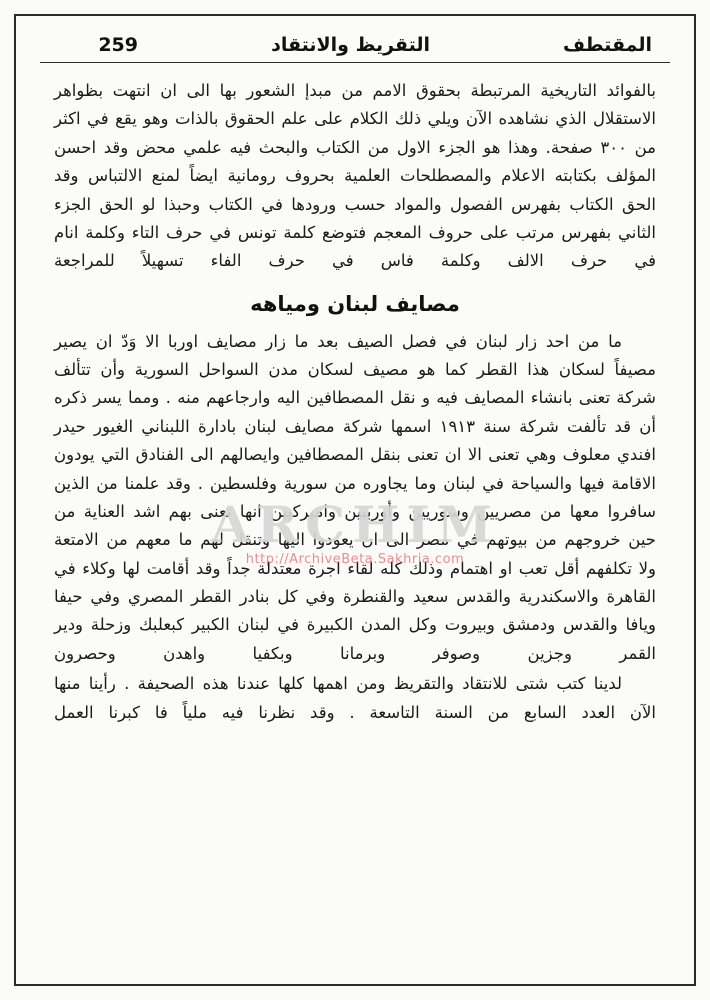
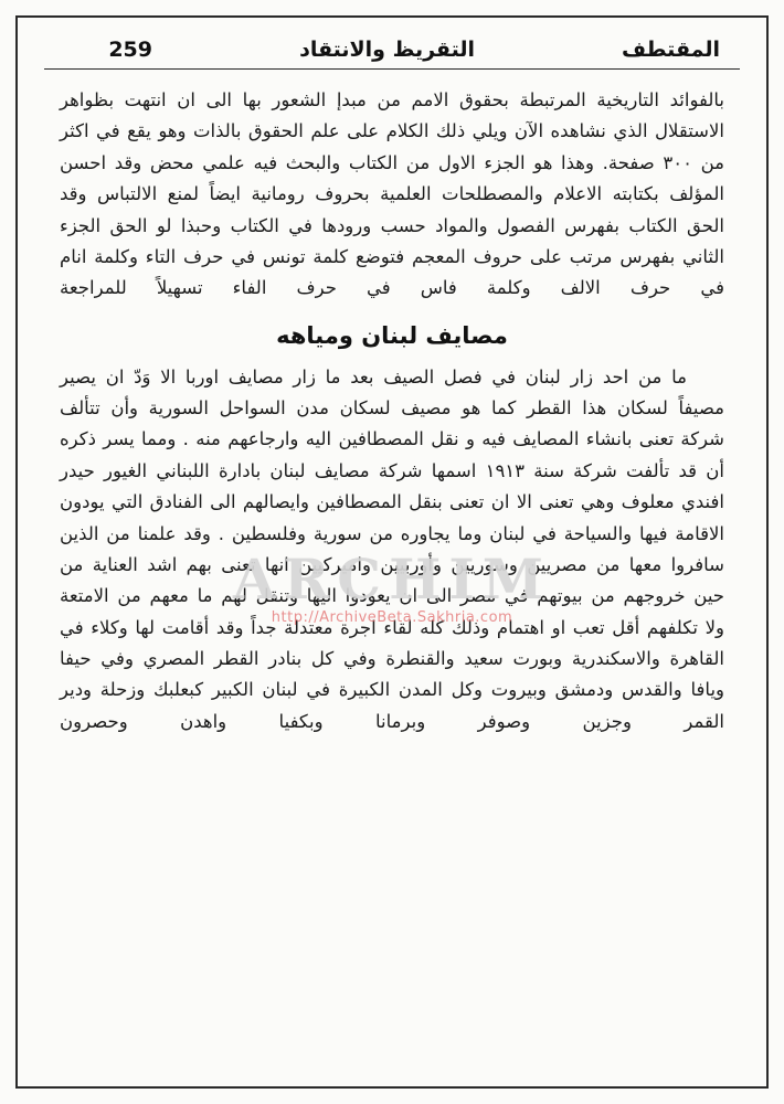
  259
  التقريظ والانتقاد
  المقتطف
  بالفوائد التاريخية المرتبطة بحقوق الامم من مبدإ الشعور بها الى ان انتهت بظواهر الاستقلال الذي نشاهده الآن ويلي ذلك الكلام على علم الحقوق بالذات وهو يقع في اكثر من ٣٠٠ صفحة. وهذا هو الجزء الاول من الكتاب والبحث فيه علمي محض وقد احسن المؤلف بكتابته الاعلام والمصطلحات العلمية بحروف رومانية ايضاً لمنع الالتباس وقد الحق الكتاب بفهرس الفصول والمواد حسب ورودها في الكتاب وحبذا لو الحق الجزء الثاني بفهرس مرتب على حروف المعجم فتوضع كلمة تونس في حرف التاء وكلمة انام في حرف الالف وكلمة فاس في حرف الفاء تسهيلاً للمراجعة
  مصايف لبنان ومياهه
- ما من احد زار لبنان في فصل الصيف بعد ما زار مصايف اوربا الا وَدّ ان يصير مصيفاً لسكان هذا القطر كما هو مصيف لسكان مدن السواحل السورية وأن تتألف شركة تعنى بانشاء المصايف فيه و نقل المصطافين اليه وارجاعهم منه . ومما يسر ذكره أن قد تألفت شركة سنة ١٩١٣ اسمها شركة مصايف لبنان بادارة اللبناني الغيور حيدر افندي معلوف وهي تعنى الا ان تعنى بنقل المصطافين وايصالهم الى الفنادق التي يودون الاقامة فيها والسياحة في لبنان وما يجاوره من سورية وفلسطين . وقد علمنا من الذين سافروا معها من مصريين وسوريين وأوربيين واميركيين انها تعنى بهم اشد العناية من حين خروجهم من بيوتهم في مصر الى ان يعودوا اليها وتنقل لهم ما معهم من الامتعة ولا تكلفهم أقل تعب او اهتمام وذلك كله لقاء اجرة معتدلة جداً وقد أقامت لها وكلاء في القاهرة والاسكندرية والقدس سعيد والقنطرة وفي كل بنادر القطر المصري وفي حيفا ويافا والقدس ودمشق وبيروت وكل المدن الكبيرة في لبنان الكبير كبعلبك وزحلة ودير القمر وجزين وصوفر وبرمانا وبكفيا واهدن وحصرون
+ ما من احد زار لبنان في فصل الصيف بعد ما زار مصايف اوربا الا وَدّ ان يصير مصيفاً لسكان هذا القطر كما هو مصيف لسكان مدن السواحل السورية وأن تتألف شركة تعنى بانشاء المصايف فيه و نقل المصطافين اليه وارجاعهم منه . ومما يسر ذكره أن قد تألفت شركة سنة ١٩١٣ اسمها شركة مصايف لبنان بادارة اللبناني الغيور حيدر افندي معلوف وهي تعنى الا ان تعنى بنقل المصطافين وايصالهم الى الفنادق التي يودون الاقامة فيها والسياحة في لبنان وما يجاوره من سورية وفلسطين . وقد علمنا من الذين سافروا معها من مصريين وسوريين وأوربيين واميركيين انها تعنى بهم اشد العناية من حين خروجهم من بيوتهم في مصر الى ان يعودوا اليها وتنقل لهم ما معهم من الامتعة ولا تكلفهم أقل تعب او اهتمام وذلك كله لقاء اجرة معتدلة جداً وقد أقامت لها وكلاء في القاهرة والاسكندرية وبورت سعيد والقنطرة وفي كل بنادر القطر المصري وفي حيفا ويافا والقدس ودمشق وبيروت وكل المدن الكبيرة في لبنان الكبير كبعلبك وزحلة ودير القمر وجزين وصوفر وبرمانا وبكفيا واهدن وحصرون
- لدينا كتب شتى للانتقاد والتقريظ ومن اهمها كلها عندنا هذه الصحيفة . رأينا منها الآن العدد السابع من السنة التاسعة . وقد نظرنا فيه ملياً فا كبرنا العمل
  ARCHIM
  http://ArchiveBeta.Sakhria.com
